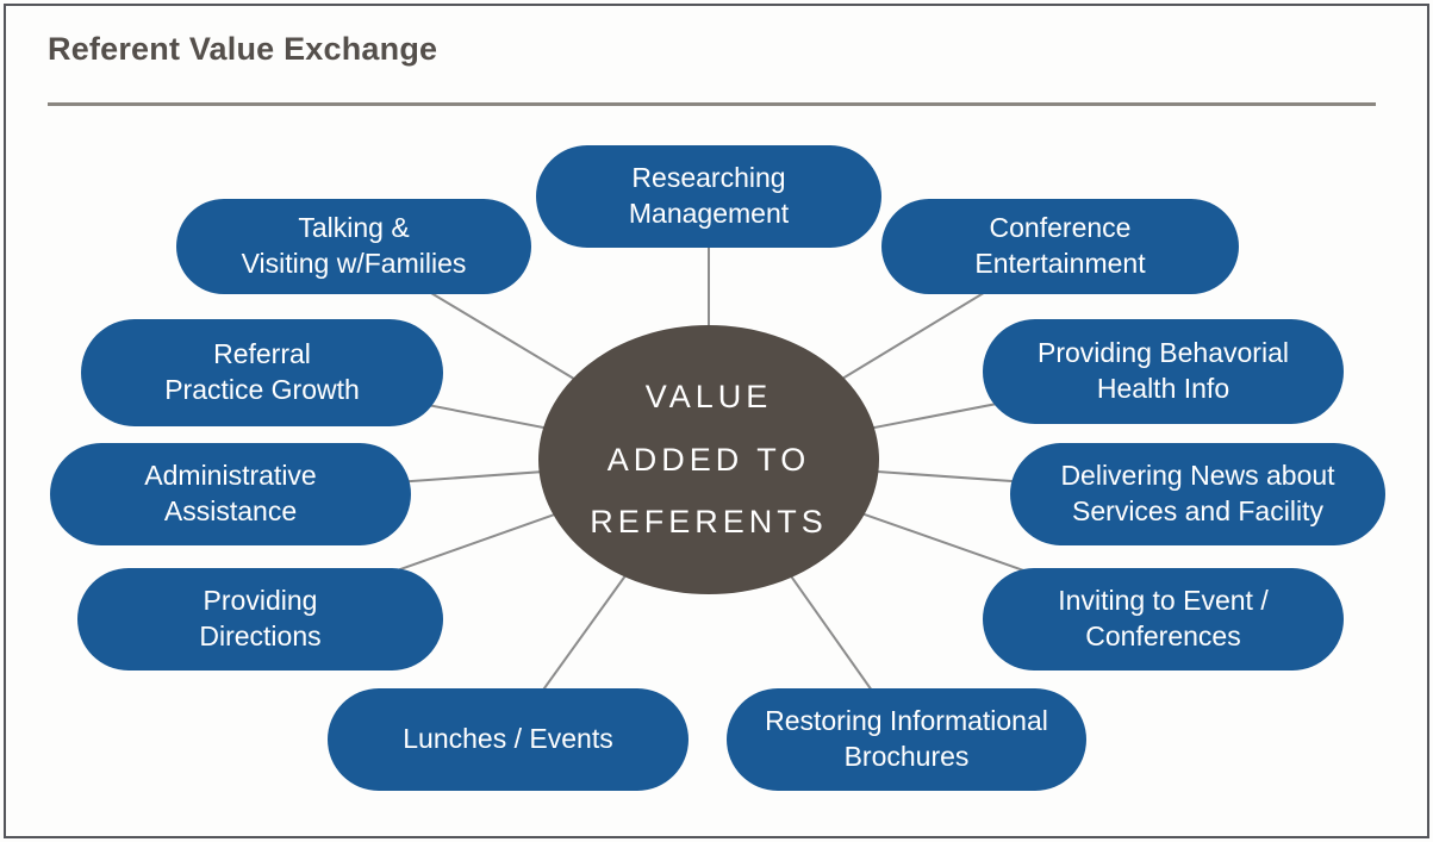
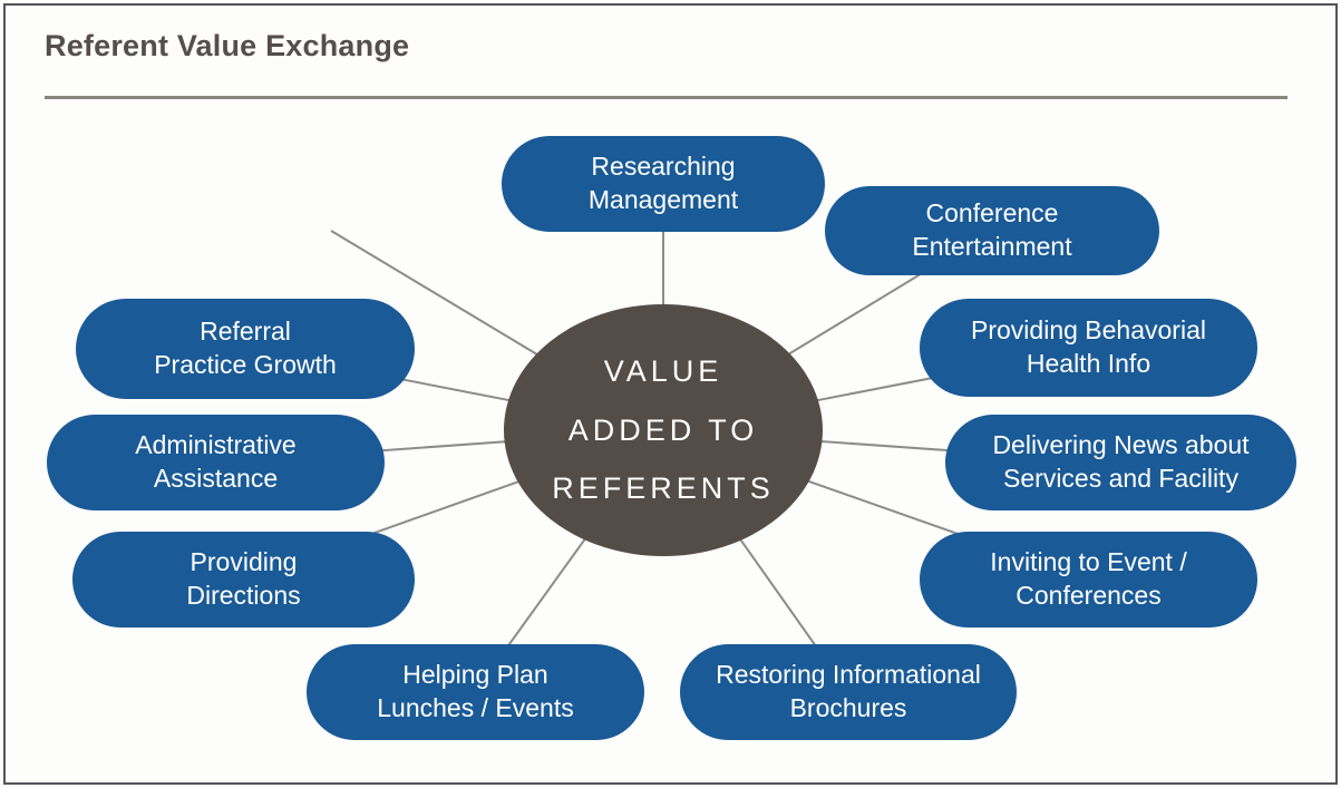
  Referent Value Exchange
  Researching
  Management
- Talking &
- Visiting w/Families
  Conference
  Entertainment
  Referral
  Practice Growth
  Providing Behavorial
  Health Info
  Administrative
  Assistance
  Delivering News about
  Services and Facility
  Providing
  Directions
  Inviting to Event /
  Conferences
+ Helping Plan
  Lunches / Events
  Restoring Informational
  Brochures
  VALUE
  ADDED TO
  REFERENTS
